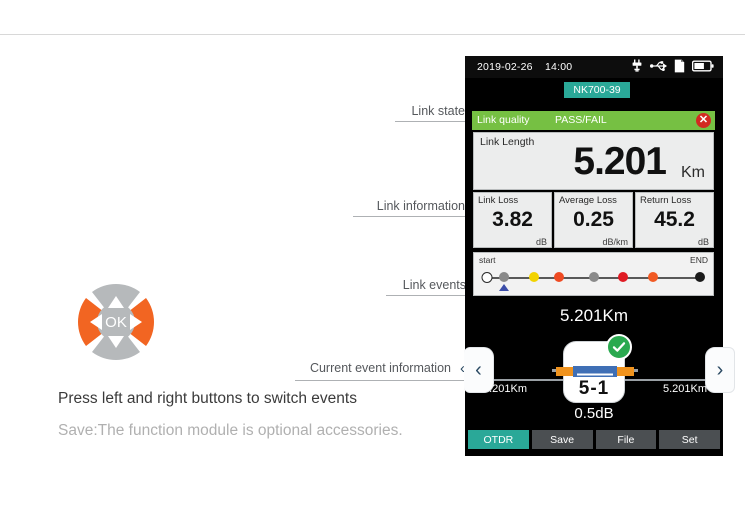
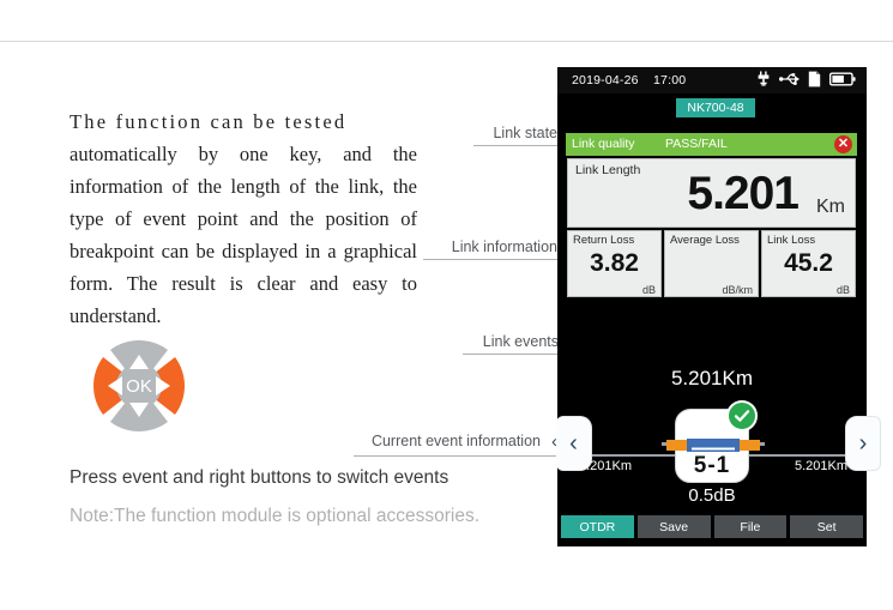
+ The function can be tested
+ automatically by one key, and the information of the length of the link, the type of event point and the position of breakpoint can be displayed in a graphical form. The result is clear and easy to understand.
  OK
- Press left and right buttons to switch events
+ Press event and right buttons to switch events
- Save:The function module is optional accessories.
+ Note:The function module is optional accessories.
  Link state
  Link information
  Link events
  Current event information ‹
- 2019-02-26
+ 2019-04-26
- 14:00
+ 17:00
- NK700-39
+ NK700-48
  Link quality
  PASS/FAIL
  ✕
  Link Length
  5.201
  Km
- Link Loss
+ Return Loss
  3.82
  dB
  Average Loss
- 0.25
  dB/km
- Return Loss
+ Link Loss
  45.2
  dB
- start
- END
  5.201Km
  201Km
  5.201Km
  5-1
  0.5dB
  OTDR
  Save
  File
  Set
  ‹
  ›
